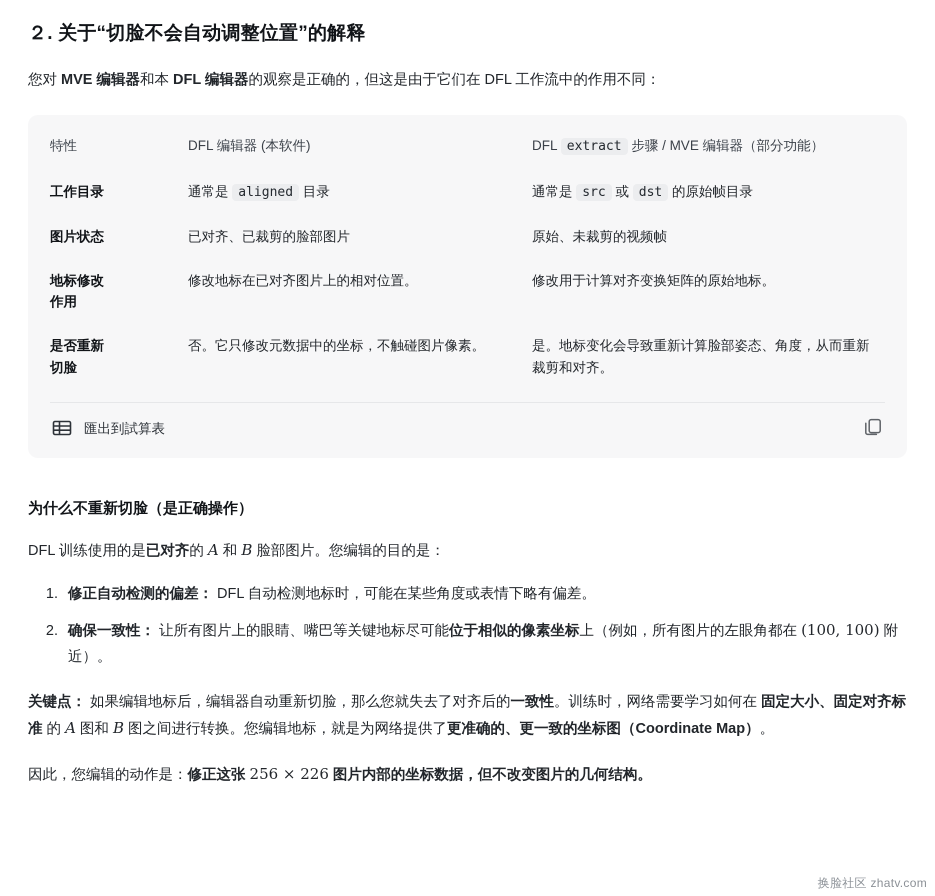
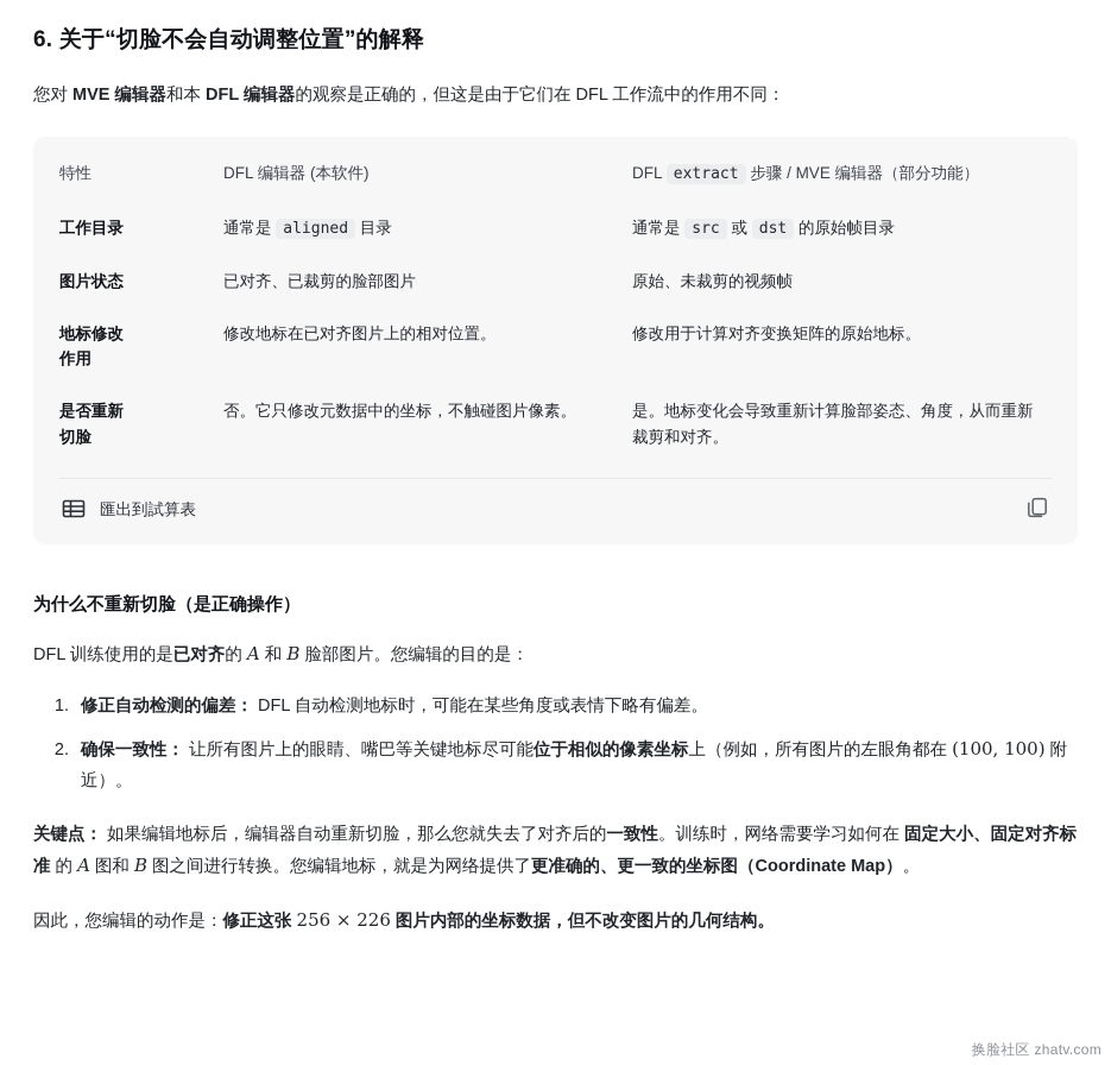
- ２. 关于“切脸不会自动调整位置”的解释
+ 6. 关于“切脸不会自动调整位置”的解释
  您对 MVE 编辑器和本 DFL 编辑器的观察是正确的，但这是由于它们在 DFL 工作流中的作用不同：
  特性	DFL 编辑器 (本软件)	DFL extract 步骤 / MVE 编辑器（部分功能）
  工作目录	通常是 aligned 目录	通常是 src 或 dst 的原始帧目录
  图片状态	已对齐、已裁剪的脸部图片	原始、未裁剪的视频帧
  地标修改作用	修改地标在已对齐图片上的相对位置。	修改用于计算对齐变换矩阵的原始地标。
  是否重新切脸	否。它只修改元数据中的坐标，不触碰图片像素。	是。地标变化会导致重新计算脸部姿态、角度，从而重新裁剪和对齐。
  匯出到試算表
  为什么不重新切脸（是正确操作）
  DFL 训练使用的是已对齐的 A 和 B 脸部图片。您编辑的目的是：
  修正自动检测的偏差： DFL 自动检测地标时，可能在某些角度或表情下略有偏差。
  确保一致性： 让所有图片上的眼睛、嘴巴等关键地标尽可能位于相似的像素坐标上（例如，所有图片的左眼角都在 (100, 100) 附近）。
  关键点： 如果编辑地标后，编辑器自动重新切脸，那么您就失去了对齐后的一致性。训练时，网络需要学习如何在 固定大小、固定对齐标准 的 A 图和 B 图之间进行转换。您编辑地标，就是为网络提供了更准确的、更一致的坐标图（Coordinate Map）。
  因此，您编辑的动作是：修正这张 256 × 226 图片内部的坐标数据，但不改变图片的几何结构。
  换脸社区 zhatv.com
